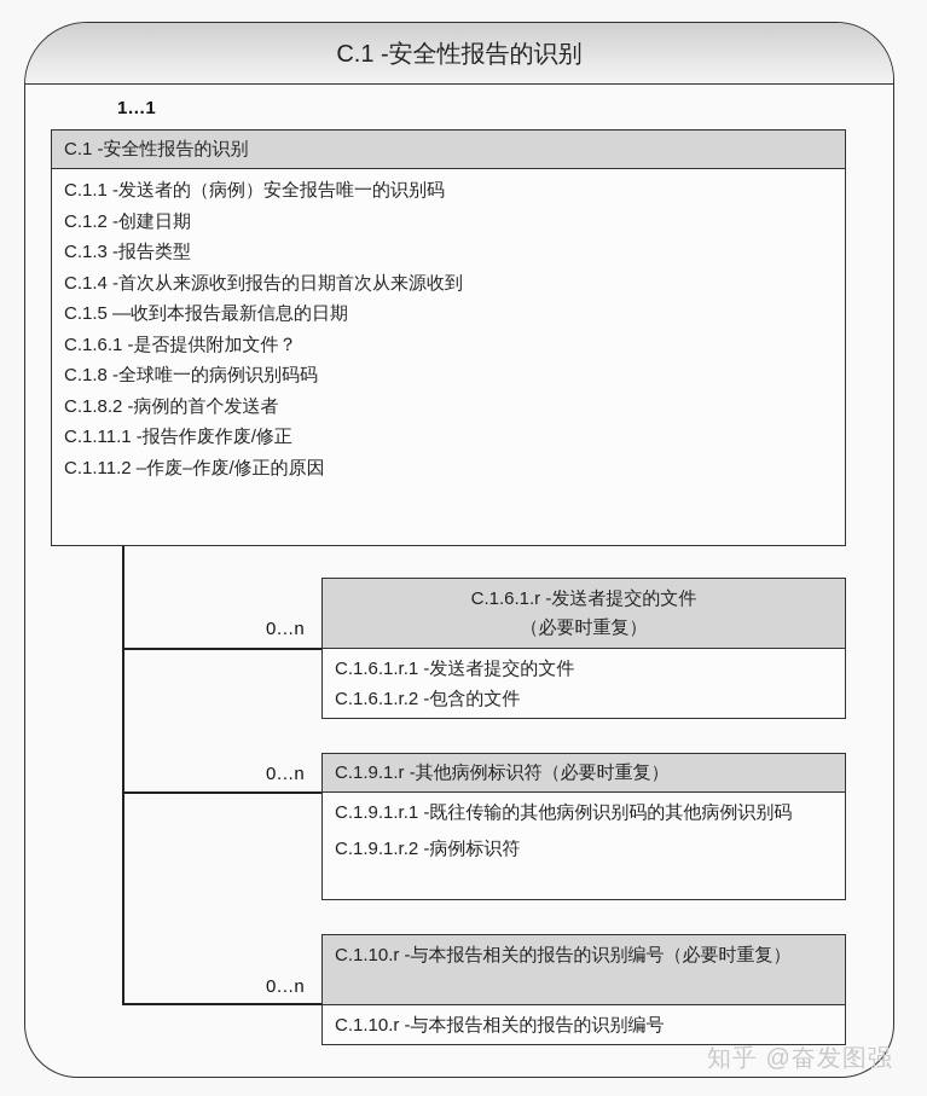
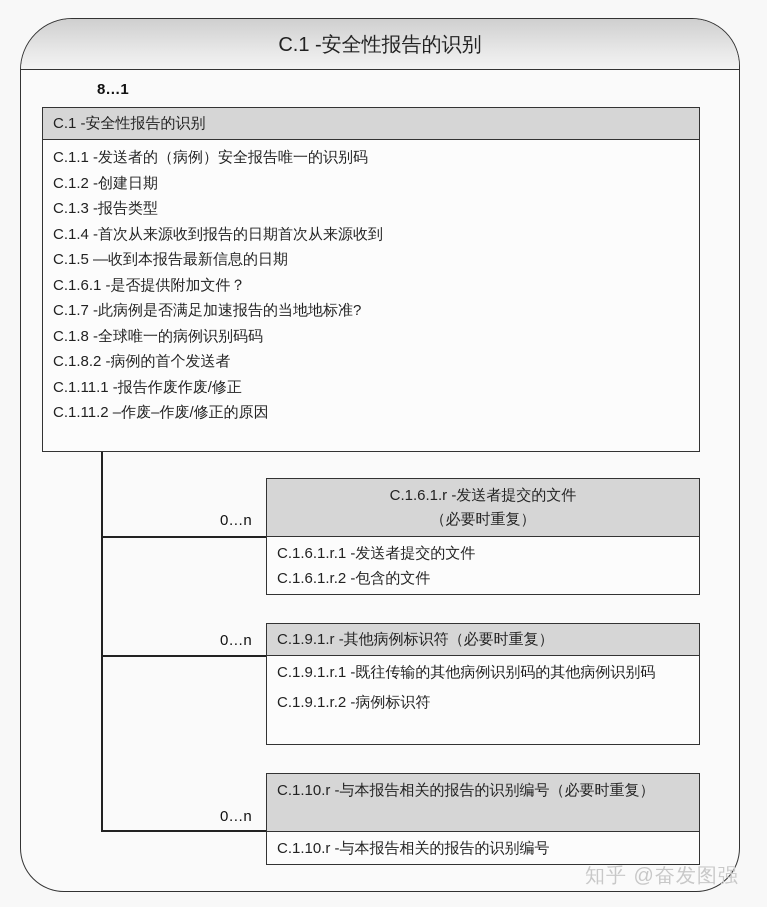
  C.1 -安全性报告的识别
- 1…1
+ 8…1
  C.1 -安全性报告的识别
  C.1.1 -发送者的（病例）安全报告唯一的识别码
  C.1.2 -创建日期
  C.1.3 -报告类型
  C.1.4 -首次从来源收到报告的日期首次从来源收到
  C.1.5 —收到本报告最新信息的日期
  C.1.6.1 -是否提供附加文件？
+ C.1.7 -此病例是否满足加速报告的当地地标准?
  C.1.8 -全球唯一的病例识别码码
  C.1.8.2 -病例的首个发送者
  C.1.11.1 -报告作废作废/修正
  C.1.11.2 –作废–作废/修正的原因
  0…n
  C.1.6.1.r -发送者提交的文件
  （必要时重复）
  C.1.6.1.r.1 -发送者提交的文件
  C.1.6.1.r.2 -包含的文件
  0…n
  C.1.9.1.r -其他病例标识符（必要时重复）
  C.1.9.1.r.1 -既往传输的其他病例识别码的其他病例识别码
  C.1.9.1.r.2 -病例标识符
  0…n
  C.1.10.r -与本报告相关的报告的识别编号（必要时重复）
  C.1.10.r -与本报告相关的报告的识别编号
  知乎 @奋发图强
